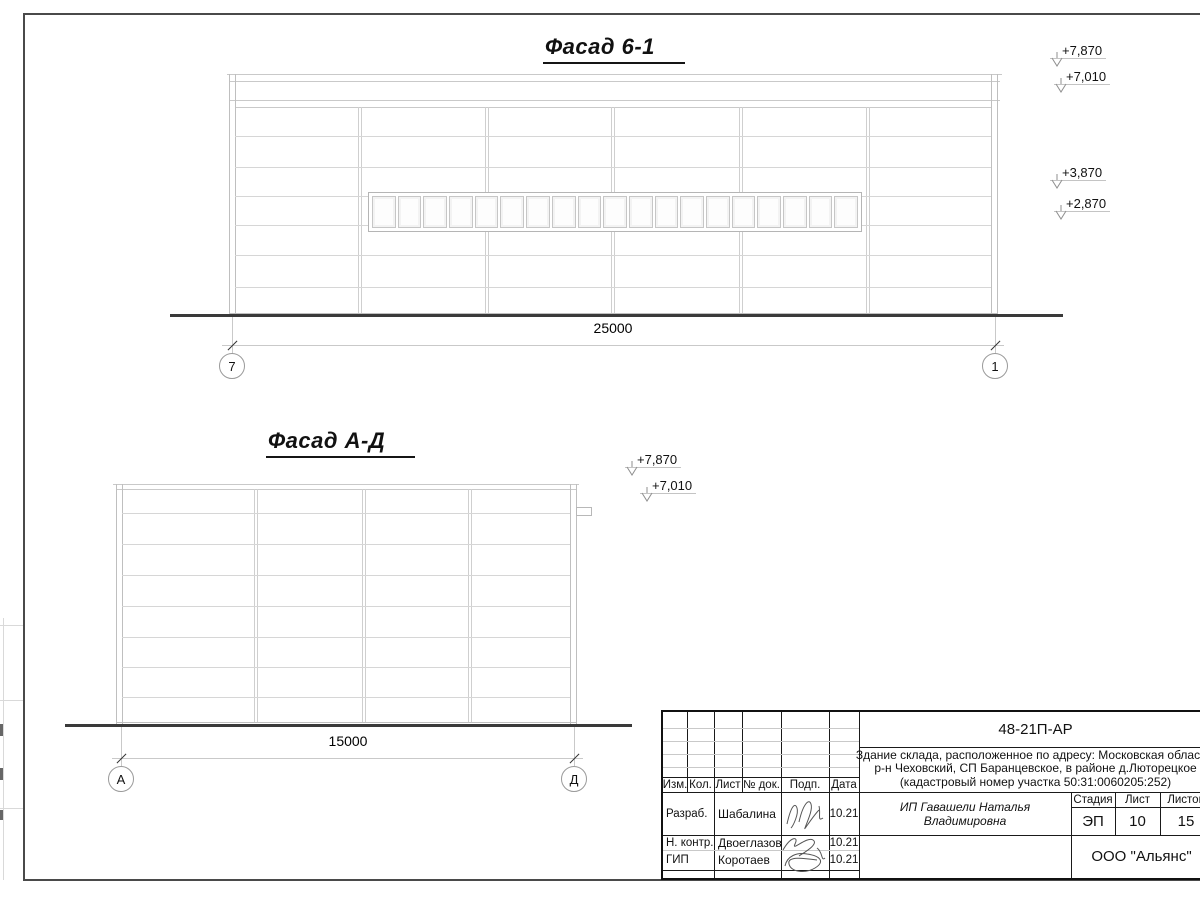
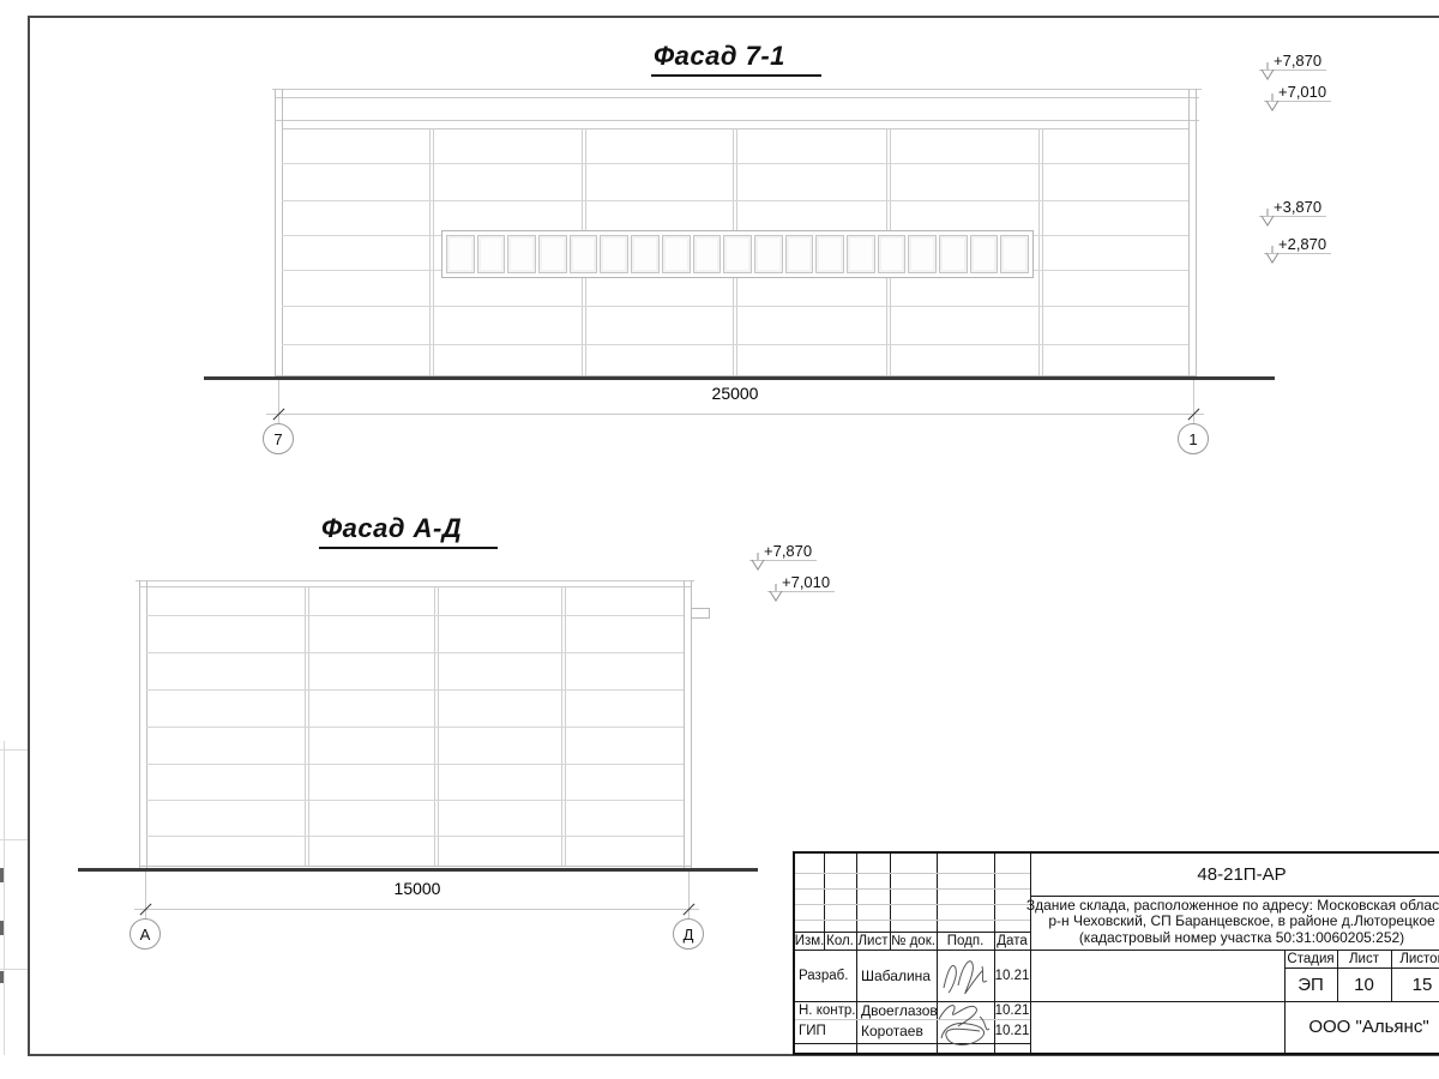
- Фасад 6-1
+ Фасад 7-1
  25000
  7
  1
  +7,870
  +7,010
  +3,870
  +2,870
  Фасад А-Д
  15000
  А
  Д
  +7,870
  +7,010
  Изм.
  Кол.
  Лист
  № док.
  Подп.
  Дата
  Разраб.
  Шабалина
  10.21
  Н. контр.
  Двоеглазов
  10.21
  ГИП
  Коротаев
  10.21
  48-21П-АР
  Здание склада, расположенное по адресу: Московская облас
  р-н Чеховский, СП Баранцевское, в районе д.Люторецкое
  (кадастровый номер участка 50:31:0060205:252)
- ИП Гавашели Наталья Владимировна
  Стадия
  Лист
  Листо
  ЭП
  10
  15
  ООО "Альянс"
